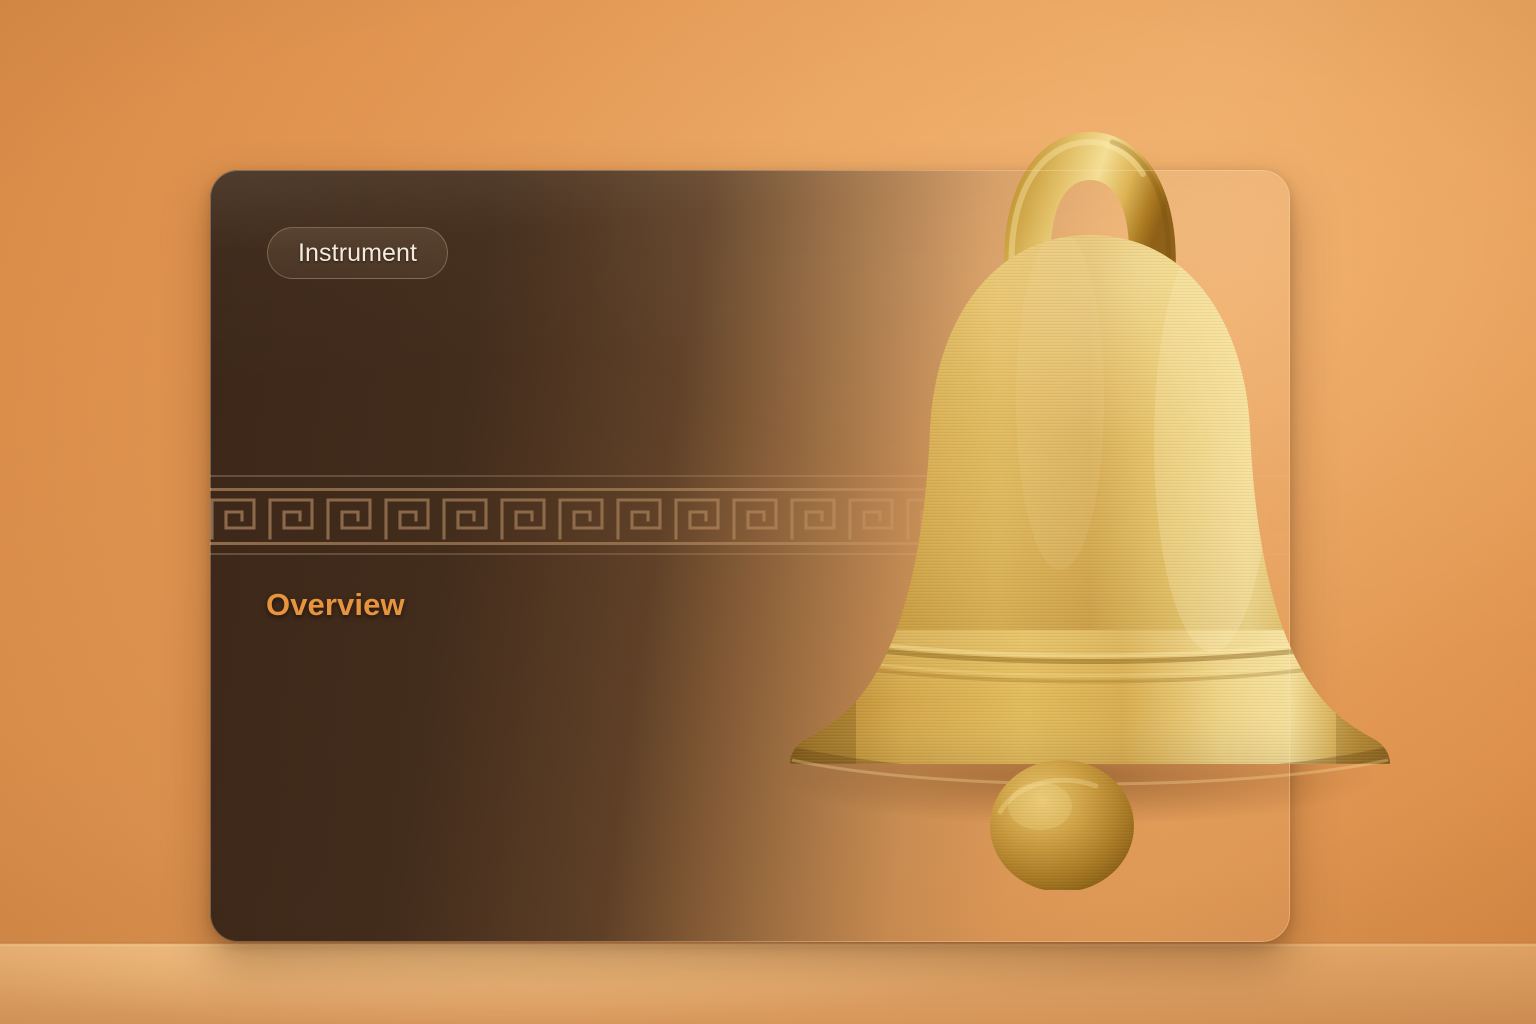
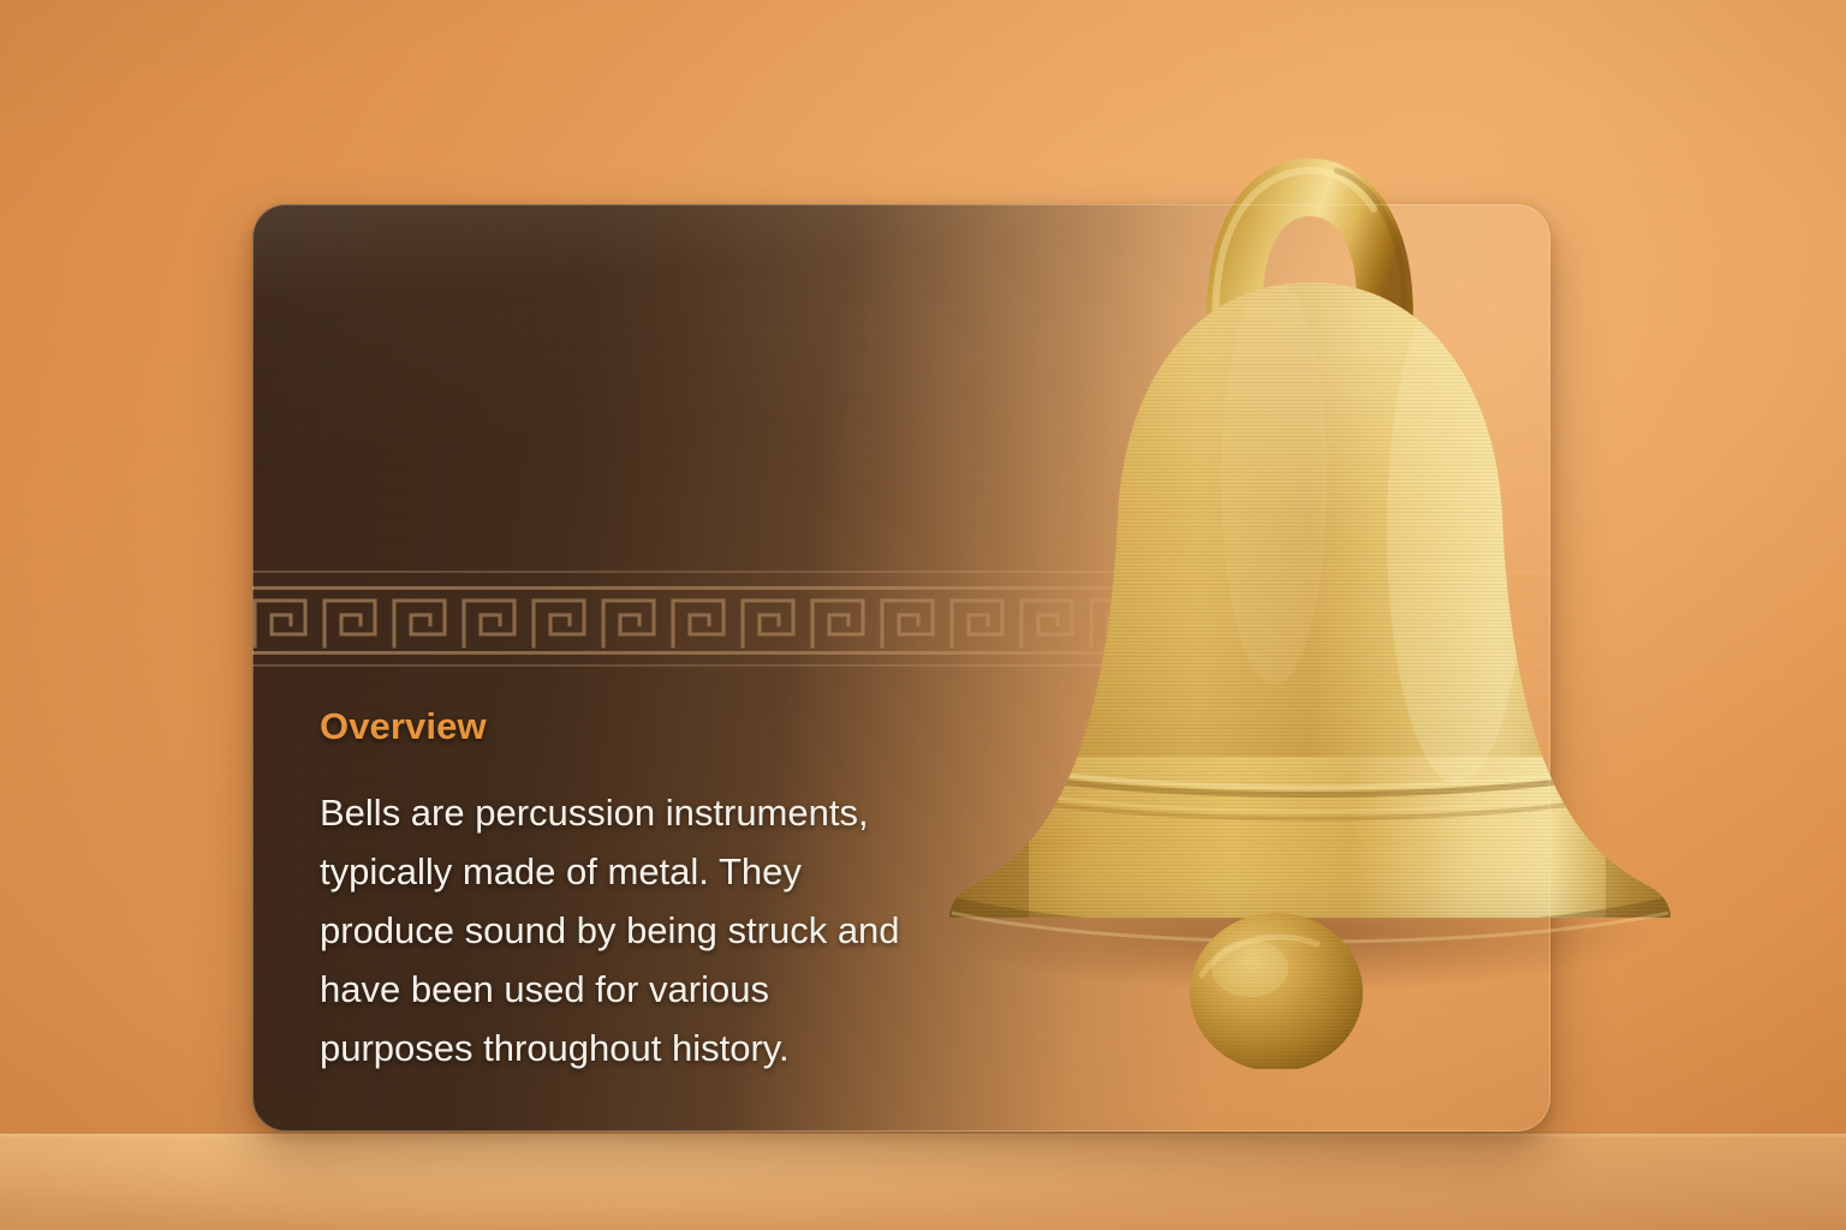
- Instrument
  Overview
+ Bells are percussion instruments, typically made of metal. They produce sound by being struck and have been used for various purposes throughout history.
